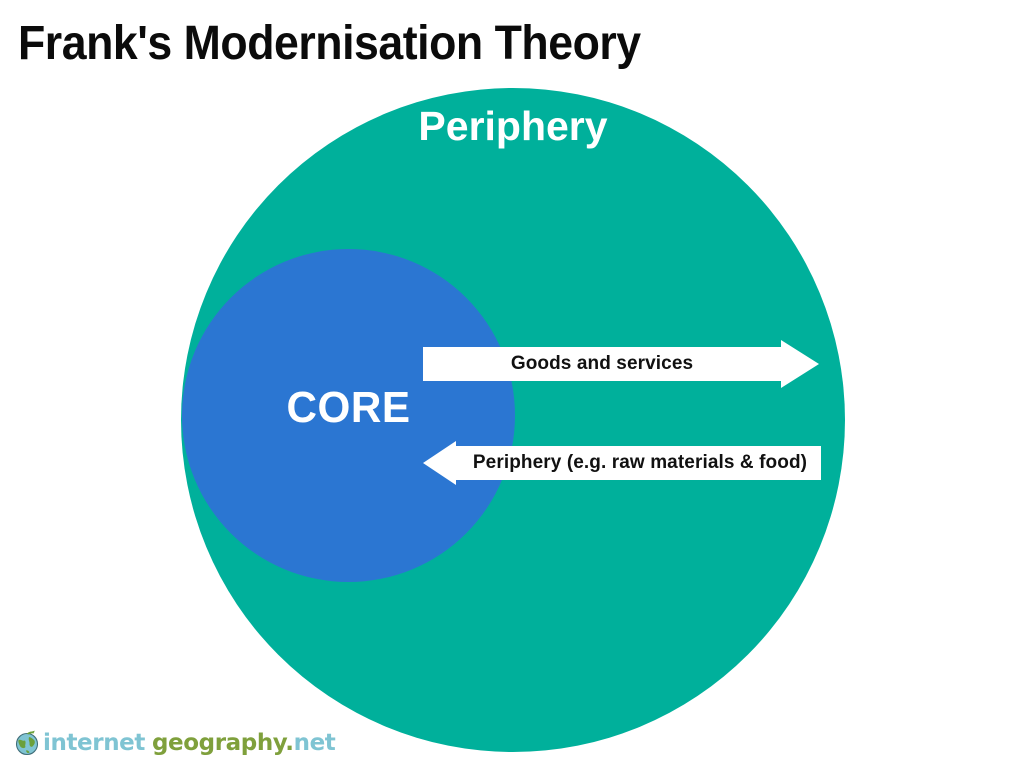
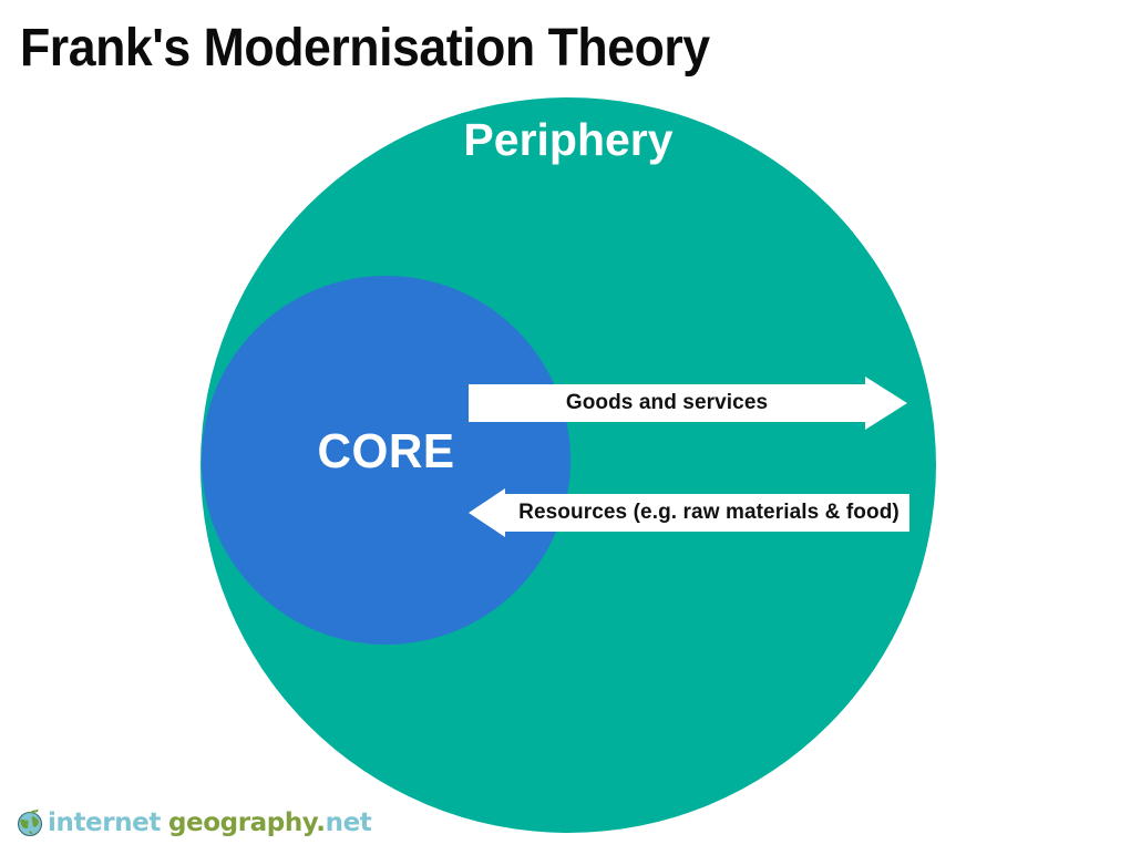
  Frank's Modernisation Theory
  Periphery
  CORE
  Goods and services
- Periphery (e.g. raw materials & food)
+ Resources (e.g. raw materials & food)
  internet geography.net
